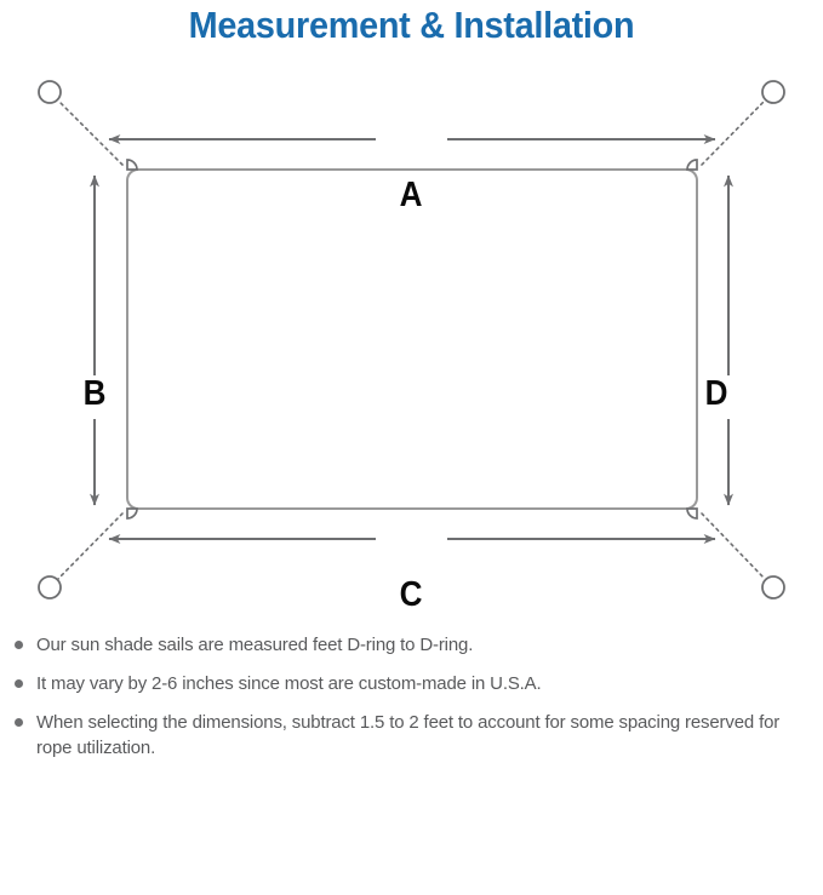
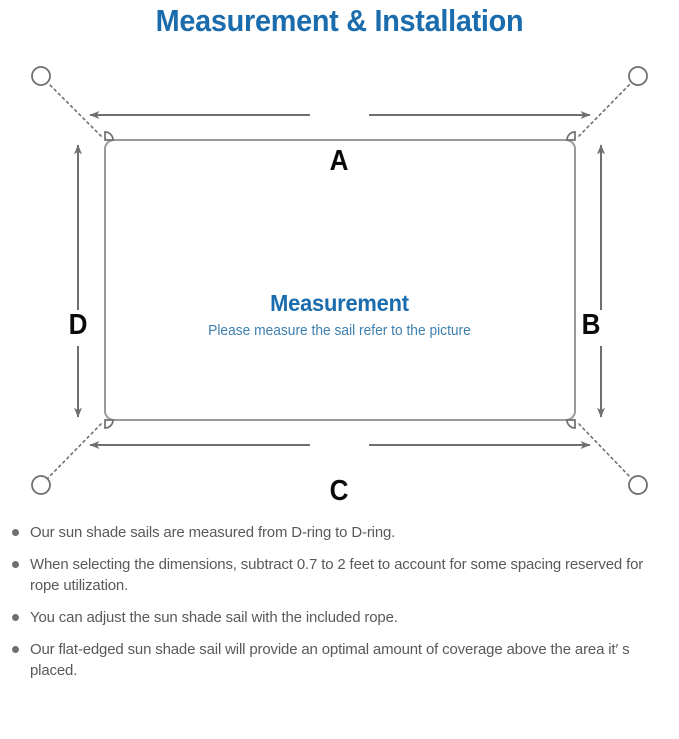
  Measurement & Installation
  A
- D
+ B
  C
- B
+ D
+ Measurement
+ Please measure the sail refer to the picture
- Our sun shade sails are measured feet D-ring to D-ring.
+ Our sun shade sails are measured from D-ring to D-ring.
- It may vary by 2-6 inches since most are custom-made in U.S.A.
- When selecting the dimensions, subtract 1.5 to 2 feet to account for some spacing reserved for rope utilization.
+ When selecting the dimensions, subtract 0.7 to 2 feet to account for some spacing reserved for rope utilization.
+ You can adjust the sun shade sail with the included rope.
+ Our flat-edged sun shade sail will provide an optimal amount of coverage above the area it′ s placed.
